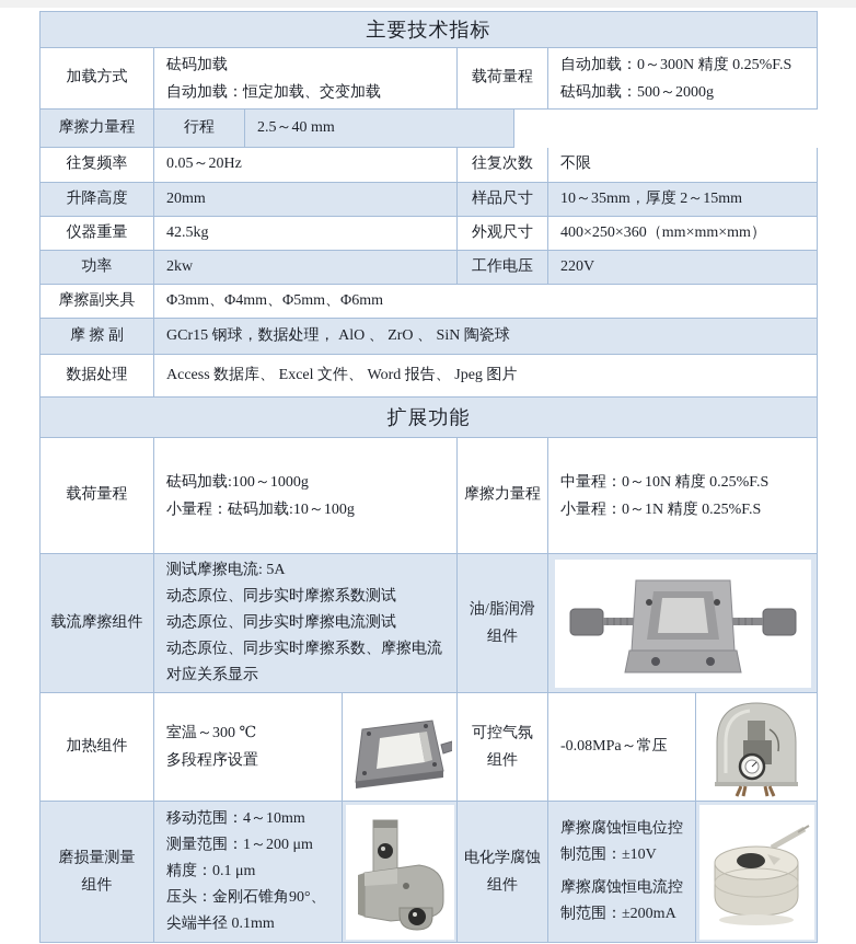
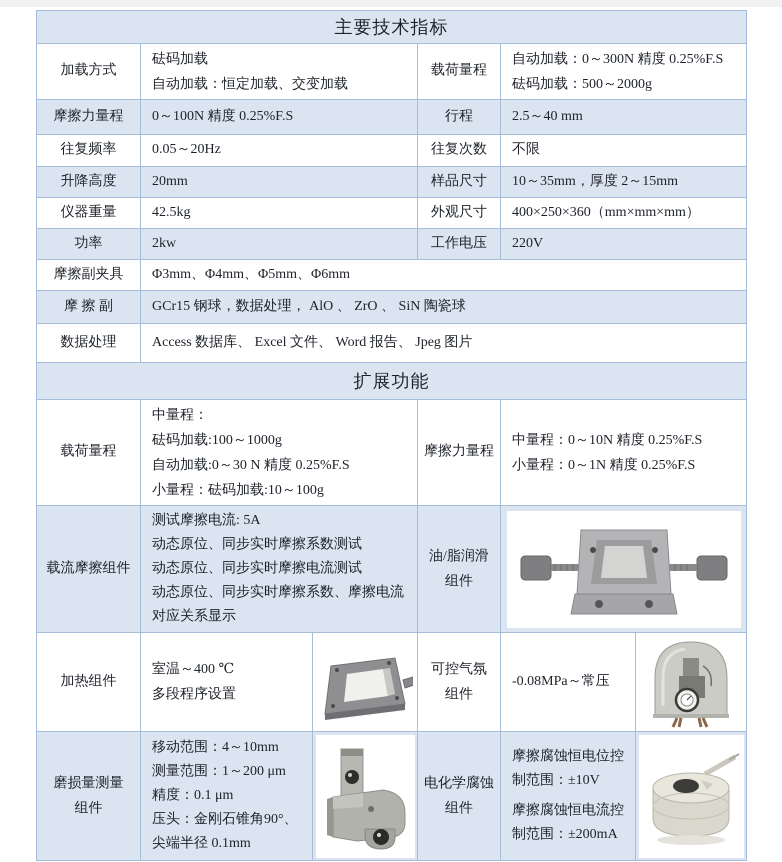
  主要技术指标
  加载方式
  砝码加载
  自动加载：恒定加载、交变加载
  载荷量程
  自动加载：0～300N 精度 0.25%F.S
  砝码加载：500～2000g
  摩擦力量程
+ 0～100N 精度 0.25%F.S
  行程
  2.5～40 mm
  往复频率
  0.05～20Hz
  往复次数
  不限
  升降高度
  20mm
  样品尺寸
  10～35mm，厚度 2～15mm
  仪器重量
  42.5kg
  外观尺寸
  400×250×360（mm×mm×mm）
  功率
  2kw
  工作电压
  220V
  摩擦副夹具
  Φ3mm、Φ4mm、Φ5mm、Φ6mm
  摩 擦 副
  GCr15 钢球，数据处理， AlO 、 ZrO 、 SiN 陶瓷球
  数据处理
  Access 数据库、 Excel 文件、 Word 报告、 Jpeg 图片
  扩展功能
  载荷量程
+ 中量程：
  砝码加载:100～1000g
+ 自动加载:0～30 N 精度 0.25%F.S
  小量程：砝码加载:10～100g
  摩擦力量程
  中量程：0～10N 精度 0.25%F.S
  小量程：0～1N 精度 0.25%F.S
  载流摩擦组件
  测试摩擦电流: 5A
  动态原位、同步实时摩擦系数测试
  动态原位、同步实时摩擦电流测试
  动态原位、同步实时摩擦系数、摩擦电流对应关系显示
  油/脂润滑
  组件
  加热组件
- 室温～300 ℃
+ 室温～400 ℃
  多段程序设置
  可控气氛
  组件
  -0.08MPa～常压
  磨损量测量
  组件
  移动范围：4～10mm
  测量范围：1～200 μm
  精度：0.1 μm
  压头：金刚石锥角90°、尖端半径 0.1mm
  电化学腐蚀
  组件
  摩擦腐蚀恒电位控制范围：±10V
  摩擦腐蚀恒电流控制范围：±200mA
